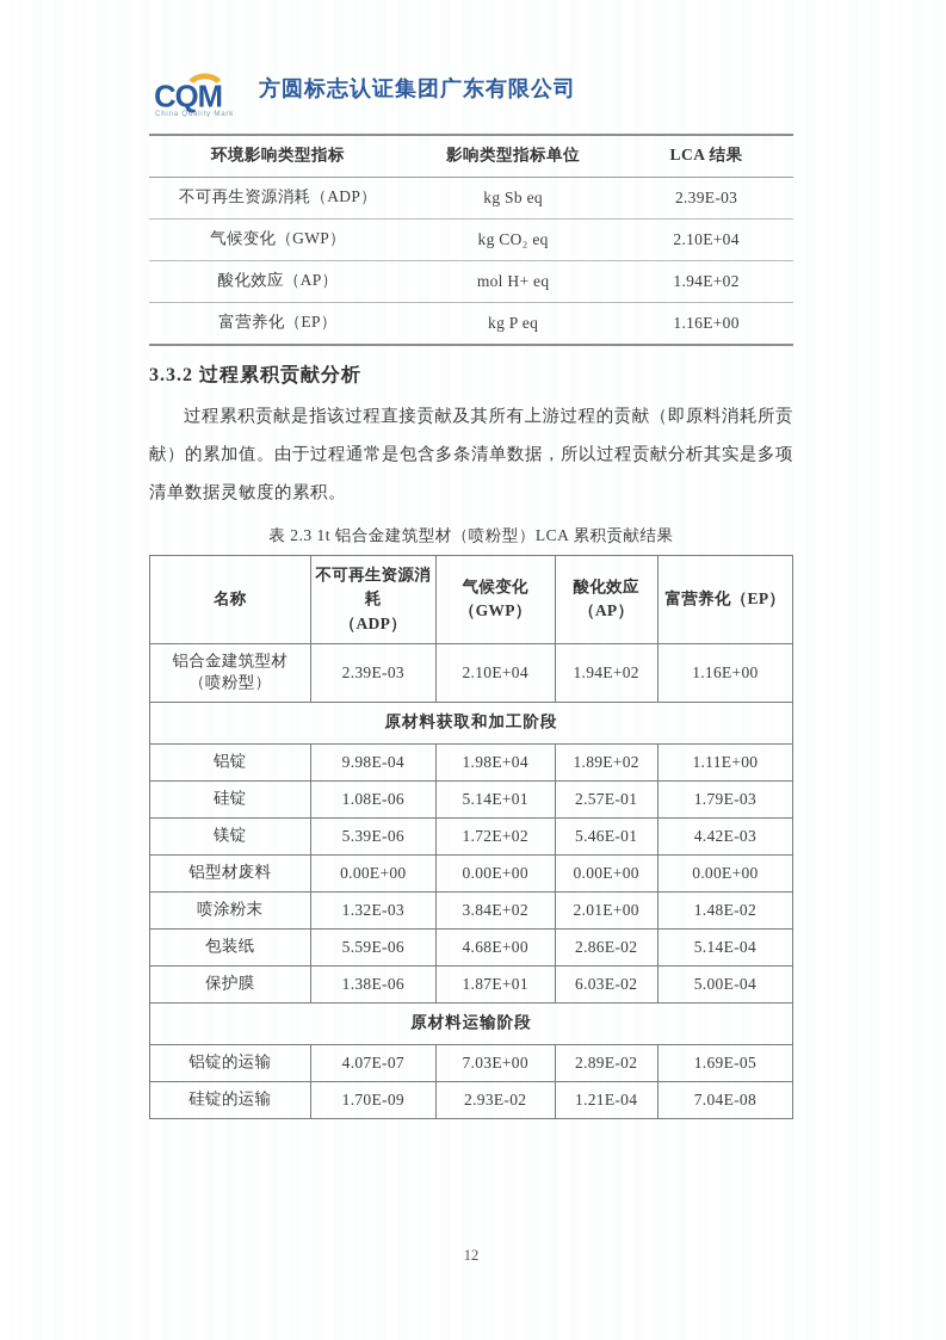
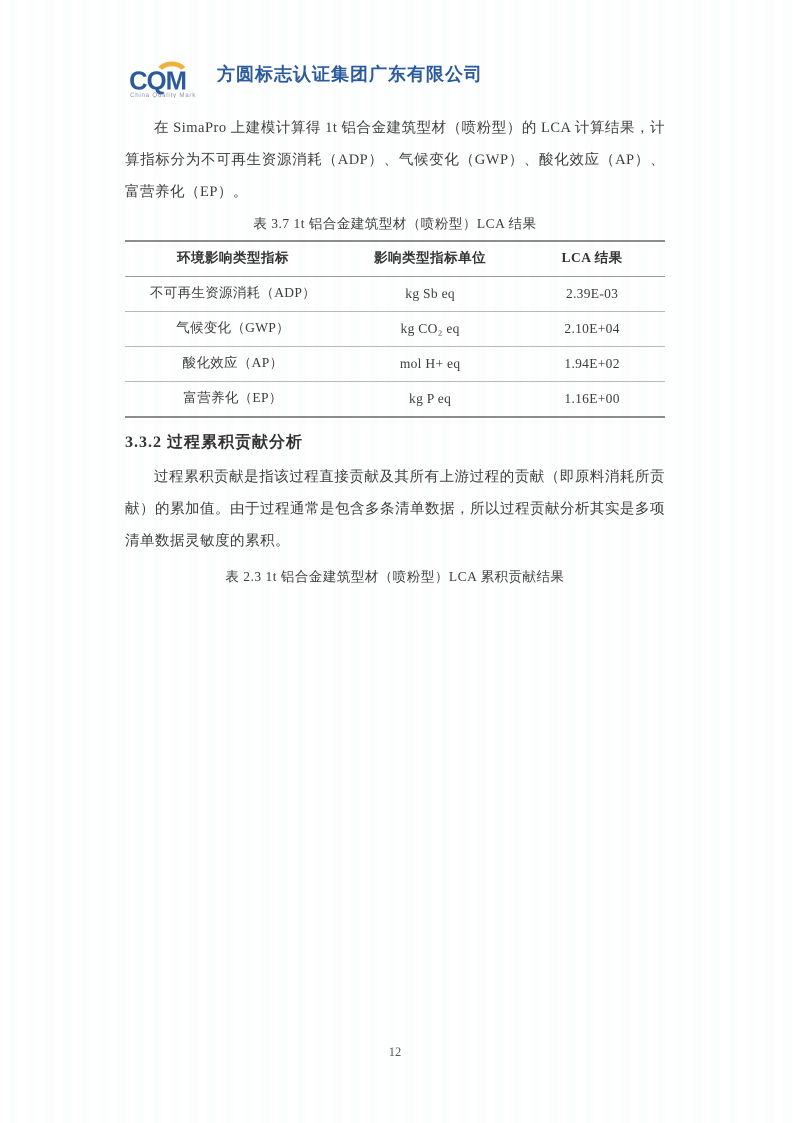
  CQM
  方圆标志认证集团广东有限公司
+ 在 SimaPro 上建模计算得 1t 铝合金建筑型材（喷粉型）的 LCA 计算结果，计算指标分为不可再生资源消耗（ADP）、气候变化（GWP）、酸化效应（AP）、富营养化（EP）。
+ 表 3.7 1t 铝合金建筑型材（喷粉型）LCA 结果
  环境影响类型指标	影响类型指标单位	LCA 结果
  不可再生资源消耗（ADP）	kg Sb eq	2.39E-03
  气候变化（GWP）	kg CO₂ eq	2.10E+04
  酸化效应（AP）	mol H+ eq	1.94E+02
  富营养化（EP）	kg P eq	1.16E+00
  3.3.2 过程累积贡献分析
  过程累积贡献是指该过程直接贡献及其所有上游过程的贡献（即原料消耗所贡献）的累加值。由于过程通常是包含多条清单数据，所以过程贡献分析其实是多项清单数据灵敏度的累积。
  表 2.3 1t 铝合金建筑型材（喷粉型）LCA 累积贡献结果
- 名称	不可再生资源消耗 （ADP）	气候变化 （GWP）	酸化效应 （AP）	富营养化（EP）
- 铝合金建筑型材（喷粉型）	2.39E-03	2.10E+04	1.94E+02	1.16E+00
- 原材料获取和加工阶段
- 铝锭	9.98E-04	1.98E+04	1.89E+02	1.11E+00
- 硅锭	1.08E-06	5.14E+01	2.57E-01	1.79E-03
- 镁锭	5.39E-06	1.72E+02	5.46E-01	4.42E-03
- 铝型材废料	0.00E+00	0.00E+00	0.00E+00	0.00E+00
- 喷涂粉末	1.32E-03	3.84E+02	2.01E+00	1.48E-02
- 包装纸	5.59E-06	4.68E+00	2.86E-02	5.14E-04
- 保护膜	1.38E-06	1.87E+01	6.03E-02	5.00E-04
- 原材料运输阶段
- 铝锭的运输	4.07E-07	7.03E+00	2.89E-02	1.69E-05
- 硅锭的运输	1.70E-09	2.93E-02	1.21E-04	7.04E-08
  12
